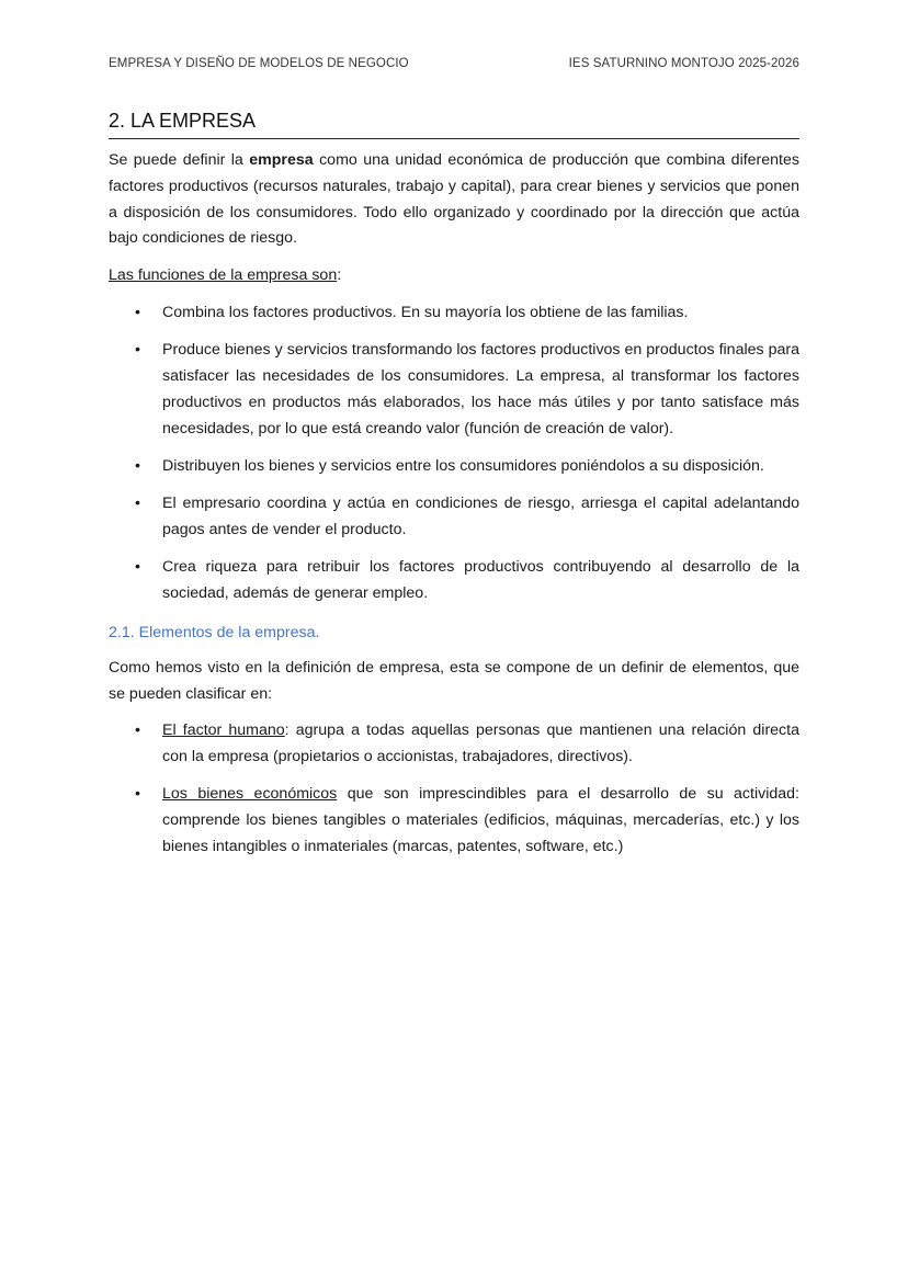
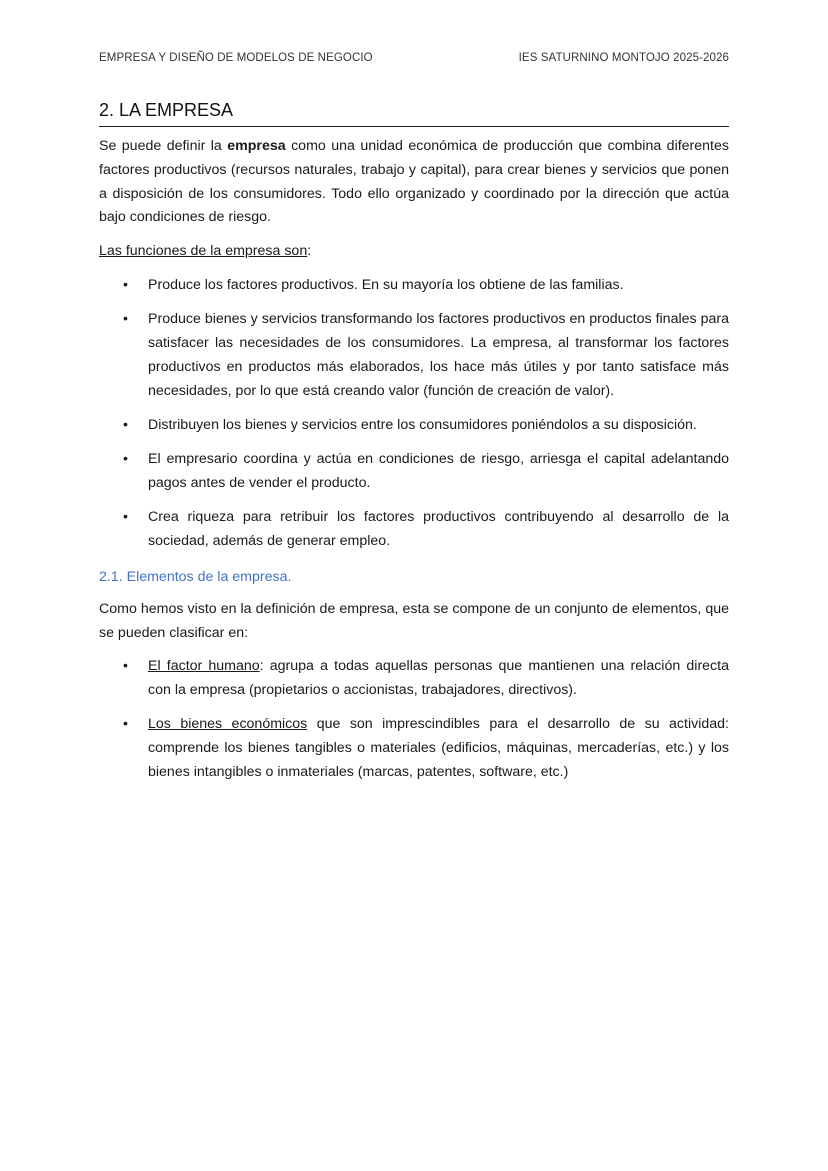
  EMPRESA Y DISEÑO DE MODELOS DE NEGOCIO
  IES SATURNINO MONTOJO 2025-2026
  2. LA EMPRESA
  Se puede definir la empresa como una unidad económica de producción que combina diferentes factores productivos (recursos naturales, trabajo y capital), para crear bienes y servicios que ponen a disposición de los consumidores. Todo ello organizado y coordinado por la dirección que actúa bajo condiciones de riesgo.
  Las funciones de la empresa son:
- Combina los factores productivos. En su mayoría los obtiene de las familias.
+ Produce los factores productivos. En su mayoría los obtiene de las familias.
  Produce bienes y servicios transformando los factores productivos en productos finales para satisfacer las necesidades de los consumidores. La empresa, al transformar los factores productivos en productos más elaborados, los hace más útiles y por tanto satisface más necesidades, por lo que está creando valor (función de creación de valor).
  Distribuyen los bienes y servicios entre los consumidores poniéndolos a su disposición.
  El empresario coordina y actúa en condiciones de riesgo, arriesga el capital adelantando pagos antes de vender el producto.
  Crea riqueza para retribuir los factores productivos contribuyendo al desarrollo de la sociedad, además de generar empleo.
  2.1. Elementos de la empresa.
- Como hemos visto en la definición de empresa, esta se compone de un definir de elementos, que se pueden clasificar en:
+ Como hemos visto en la definición de empresa, esta se compone de un conjunto de elementos, que se pueden clasificar en:
  El factor humano: agrupa a todas aquellas personas que mantienen una relación directa con la empresa (propietarios o accionistas, trabajadores, directivos).
  Los bienes económicos que son imprescindibles para el desarrollo de su actividad: comprende los bienes tangibles o materiales (edificios, máquinas, mercaderías, etc.) y los bienes intangibles o inmateriales (marcas, patentes, software, etc.)
